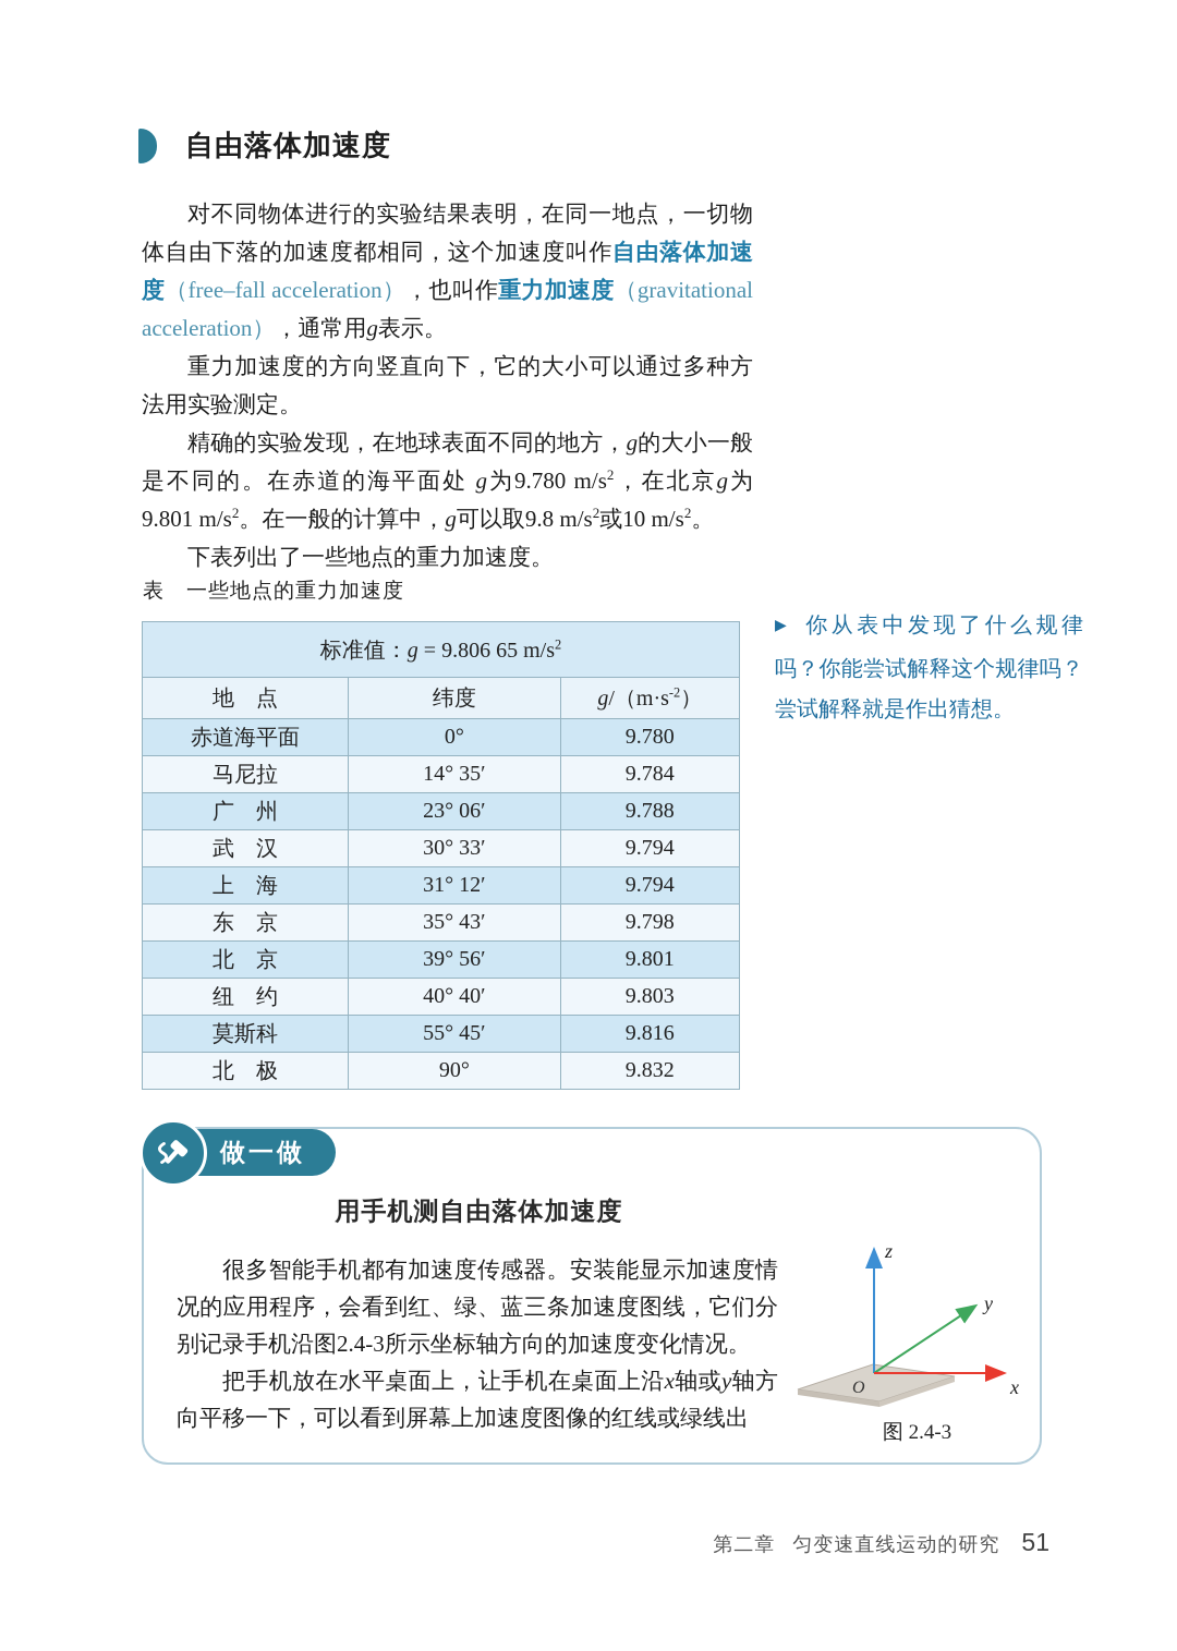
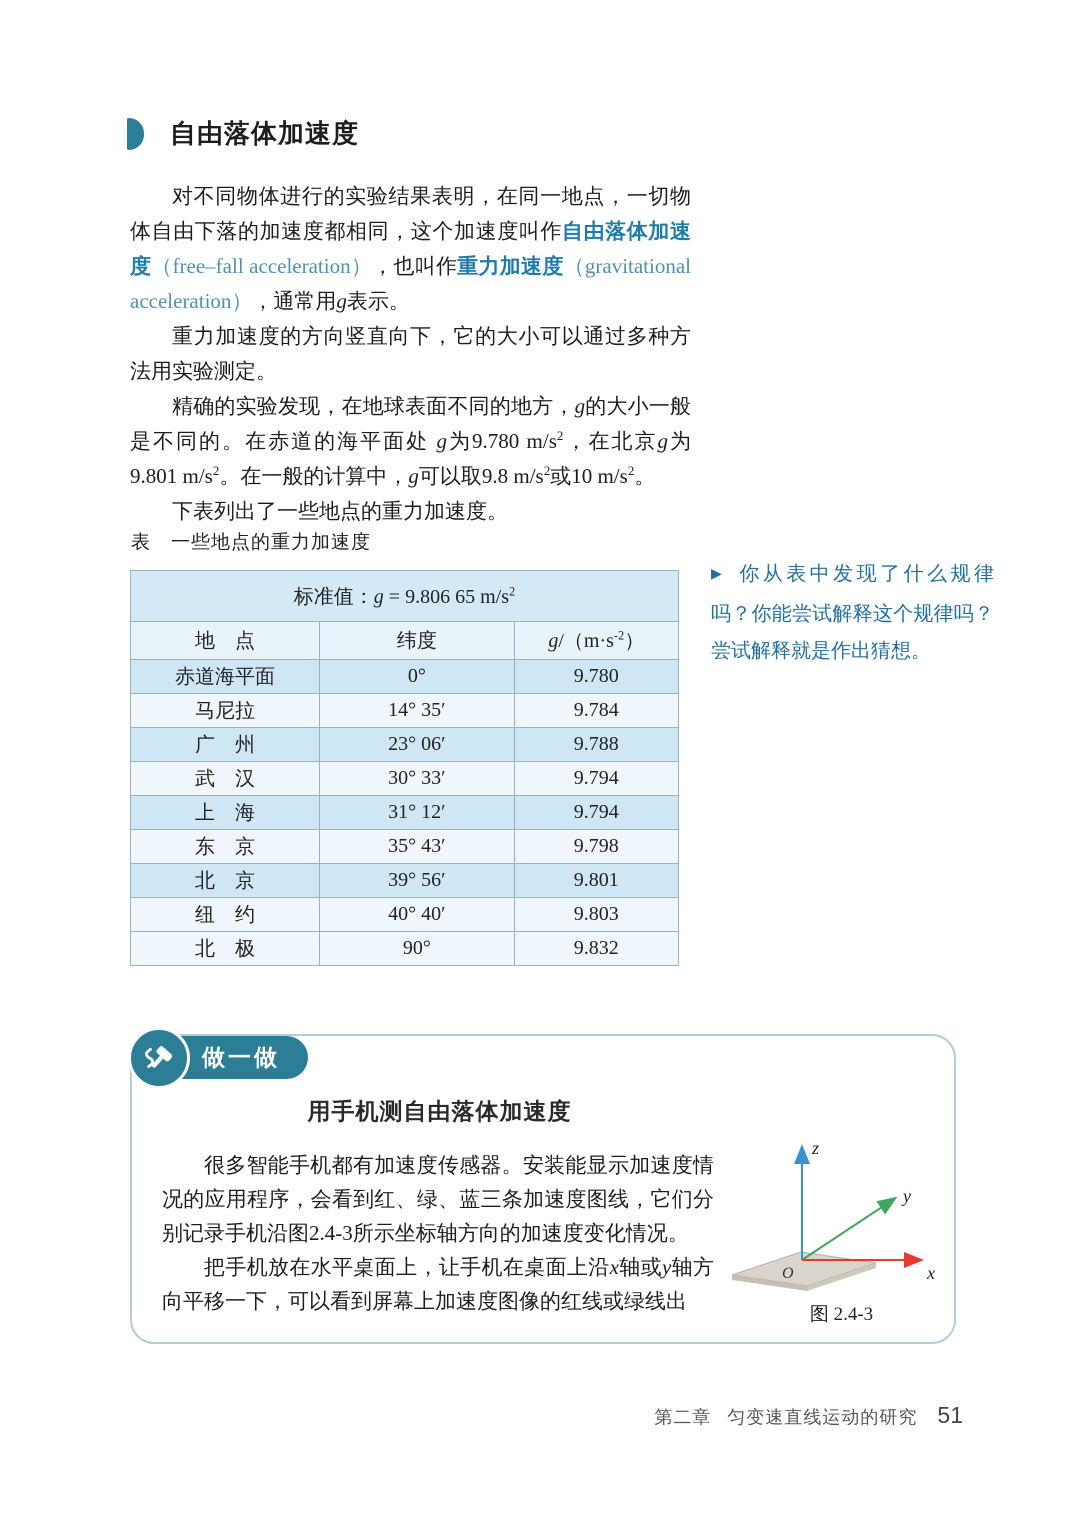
  自由落体加速度
  对不同物体进行的实验结果表明，在同一地点，一切物体自由下落的加速度都相同，这个加速度叫作自由落体加速度（free–fall acceleration），也叫作重力加速度（gravitational acceleration），通常用g表示。
  重力加速度的方向竖直向下，它的大小可以通过多种方法用实验测定。
  精确的实验发现，在地球表面不同的地方，g的大小一般是不同的。在赤道的海平面处 g为9.780 m/s2，在北京g为9.801 m/s2。在一般的计算中，g可以取9.8 m/s2或10 m/s2。
  下表列出了一些地点的重力加速度。
  表 一些地点的重力加速度
  标准值：g = 9.806 65 m/s2
  地 点	纬度	g/（m·s-2）
  赤道海平面	0°	9.780
  马尼拉	14° 35′	9.784
  广 州	23° 06′	9.788
  武 汉	30° 33′	9.794
  上 海	31° 12′	9.794
  东 京	35° 43′	9.798
  北 京	39° 56′	9.801
  纽 约	40° 40′	9.803
- 莫斯科	55° 45′	9.816
  北 极	90°	9.832
  ▶ 你从表中发现了什么规律吗？你能尝试解释这个规律吗？尝试解释就是作出猜想。
  做一做
  用手机测自由落体加速度
  很多智能手机都有加速度传感器。安装能显示加速度情况的应用程序，会看到红、绿、蓝三条加速度图线，它们分别记录手机沿图2.4-3所示坐标轴方向的加速度变化情况。
  把手机放在水平桌面上，让手机在桌面上沿x轴或y轴方向平移一下，可以看到屏幕上加速度图像的红线或绿线出
  z
  y
  x
  O
  图 2.4-3
  第二章
  匀变速直线运动的研究
  51
